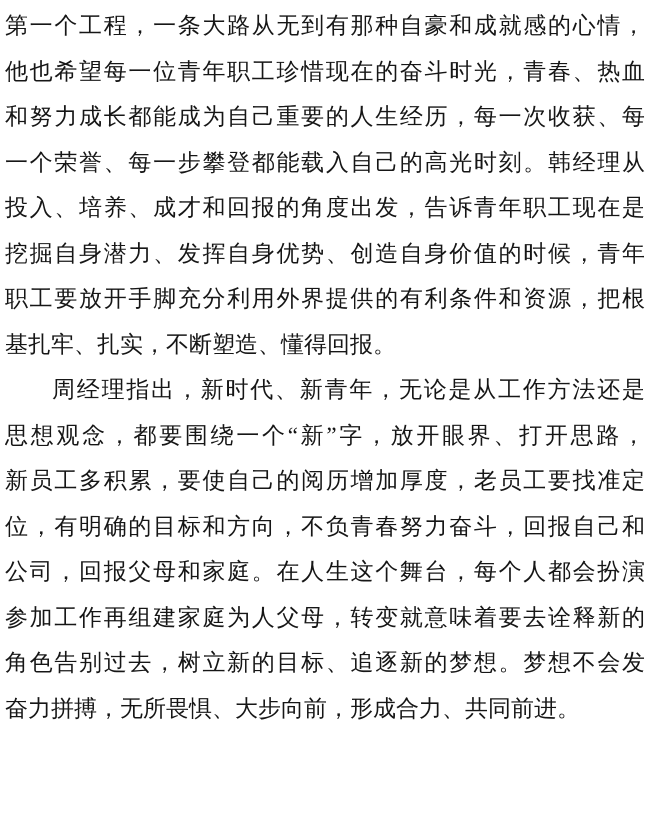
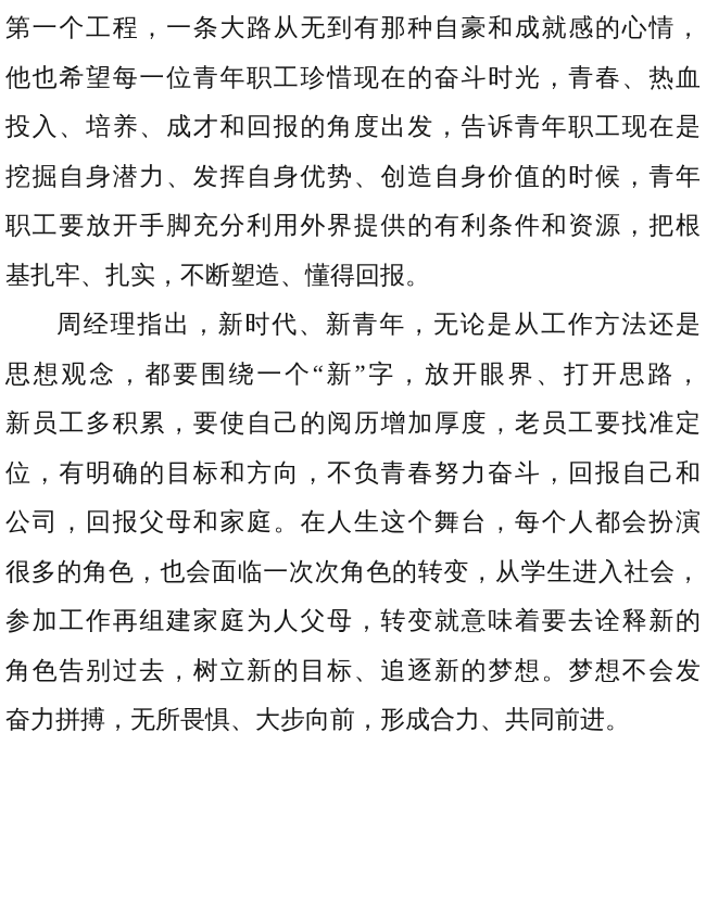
  第一个工程，一条大路从无到有那种自豪和成就感的心情，
  他也希望每一位青年职工珍惜现在的奋斗时光，青春、热血
- 和努力成长都能成为自己重要的人生经历，每一次收获、每
- 一个荣誉、每一步攀登都能载入自己的高光时刻。韩经理从
  投入、培养、成才和回报的角度出发，告诉青年职工现在是
  挖掘自身潜力、发挥自身优势、创造自身价值的时候，青年
  职工要放开手脚充分利用外界提供的有利条件和资源，把根
  基扎牢、扎实，不断塑造、懂得回报。
  周经理指出，新时代、新青年，无论是从工作方法还是
  思想观念，都要围绕一个“新”字，放开眼界、打开思路，
  新员工多积累，要使自己的阅历增加厚度，老员工要找准定
  位，有明确的目标和方向，不负青春努力奋斗，回报自己和
  公司，回报父母和家庭。在人生这个舞台，每个人都会扮演
+ 很多的角色，也会面临一次次角色的转变，从学生进入社会，
  参加工作再组建家庭为人父母，转变就意味着要去诠释新的
  角色告别过去，树立新的目标、追逐新的梦想。梦想不会发
  奋力拼搏，无所畏惧、大步向前，形成合力、共同前进。
